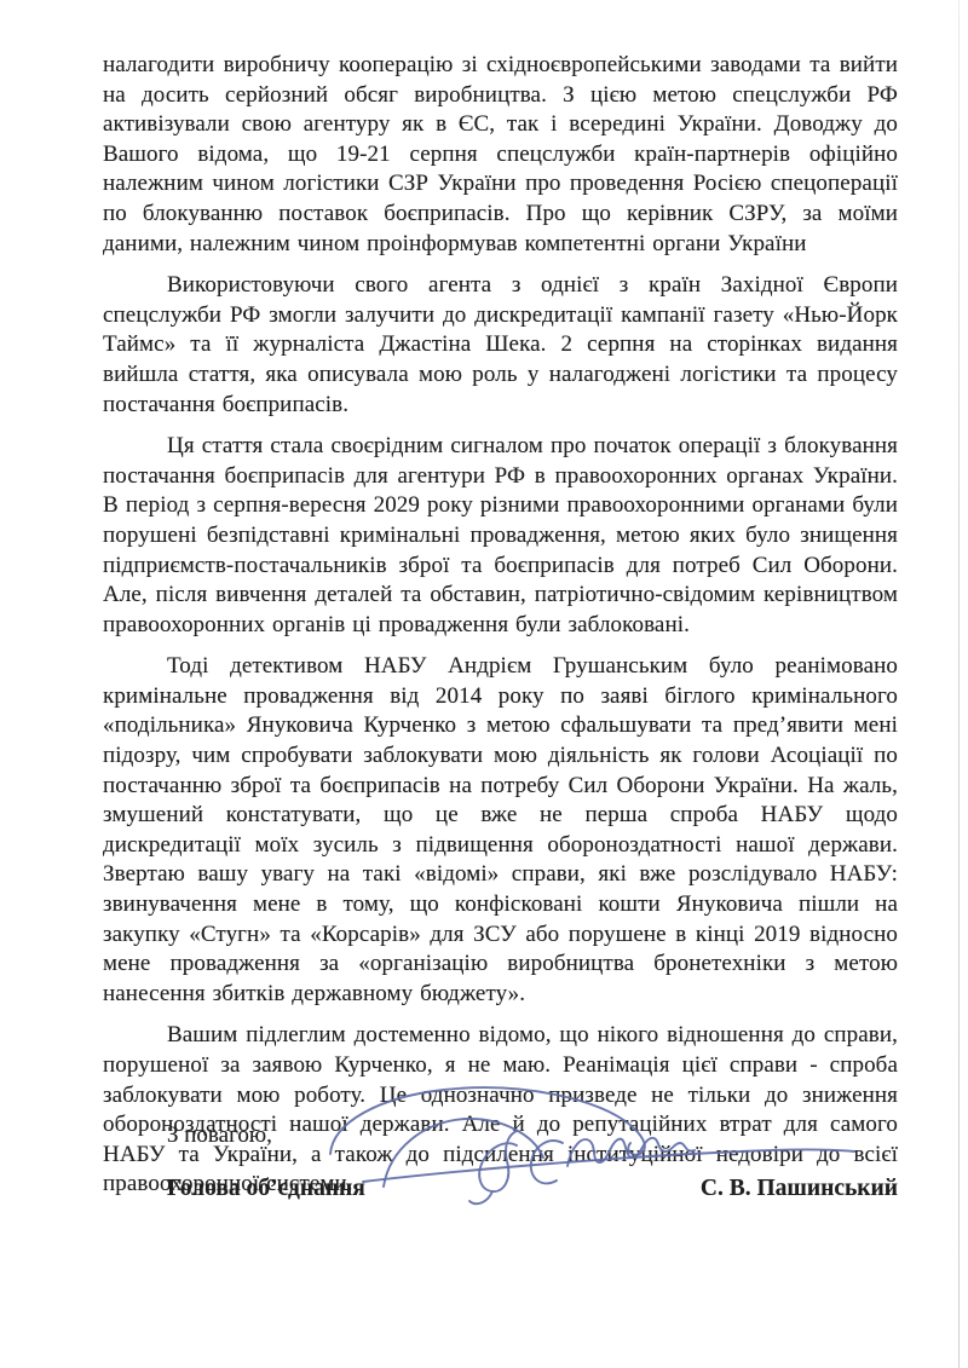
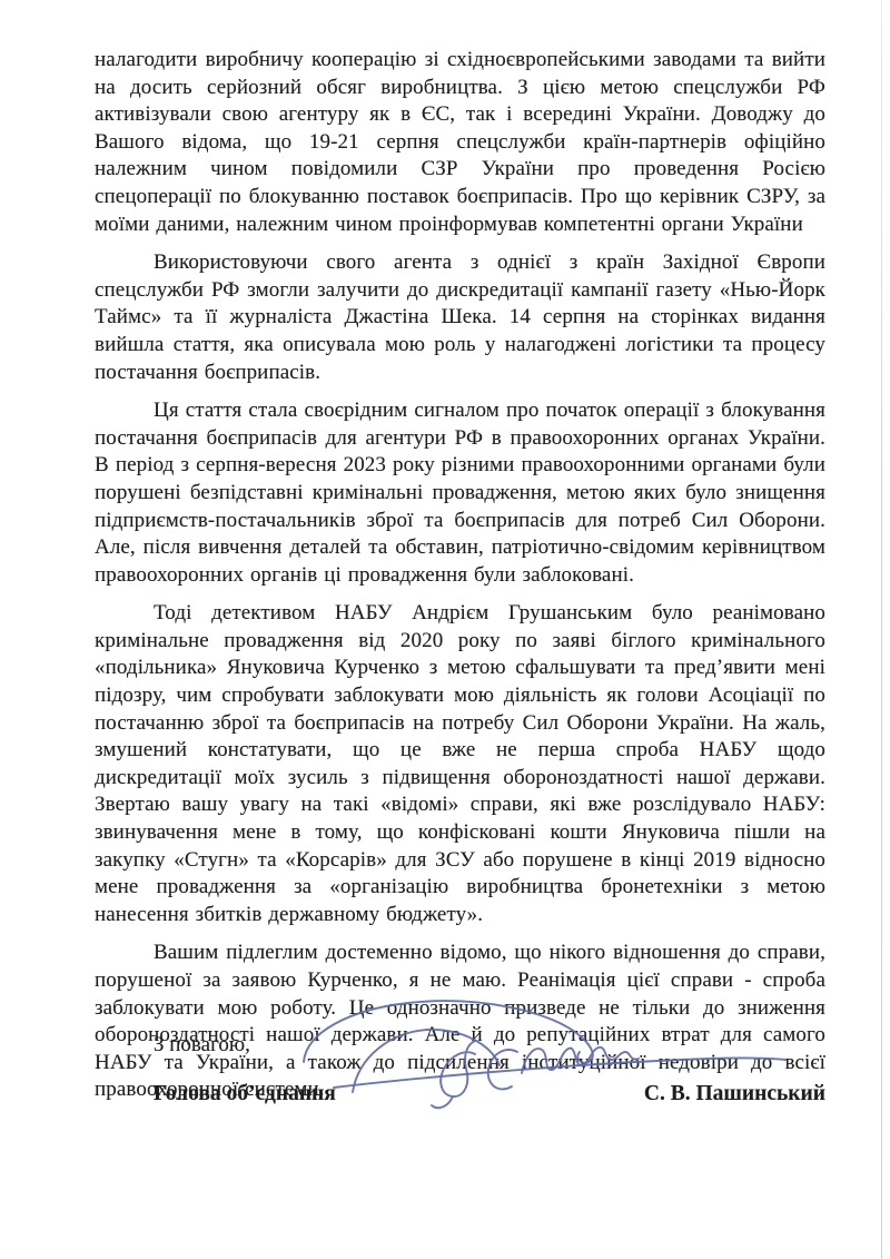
- налагодити виробничу кооперацію зі східноєвропейськими заводами та вийти на досить серйозний обсяг виробництва. З цією метою спецслужби РФ активізували свою агентуру як в ЄС, так і всередині України. Доводжу до Вашого відома, що 19-21 серпня спецслужби країн-партнерів офіційно належним чином логістики СЗР України про проведення Росією спецоперації по блокуванню поставок боєприпасів. Про що керівник СЗРУ, за моїми даними, належним чином проінформував компетентні органи України
+ налагодити виробничу кооперацію зі східноєвропейськими заводами та вийти на досить серйозний обсяг виробництва. З цією метою спецслужби РФ активізували свою агентуру як в ЄС, так і всередині України. Доводжу до Вашого відома, що 19-21 серпня спецслужби країн-партнерів офіційно належним чином повідомили СЗР України про проведення Росією спецоперації по блокуванню поставок боєприпасів. Про що керівник СЗРУ, за моїми даними, належним чином проінформував компетентні органи України
- Використовуючи свого агента з однієї з країн Західної Європи спецслужби РФ змогли залучити до дискредитації кампанії газету «Нью-Йорк Таймс» та її журналіста Джастіна Шека. 2 серпня на сторінках видання вийшла стаття, яка описувала мою роль у налагоджені логістики та процесу постачання боєприпасів.
+ Використовуючи свого агента з однієї з країн Західної Європи спецслужби РФ змогли залучити до дискредитації кампанії газету «Нью-Йорк Таймс» та її журналіста Джастіна Шека. 14 серпня на сторінках видання вийшла стаття, яка описувала мою роль у налагоджені логістики та процесу постачання боєприпасів.
- Ця стаття стала своєрідним сигналом про початок операції з блокування постачання боєприпасів для агентури РФ в правоохоронних органах України. В період з серпня-вересня 2029 року різними правоохоронними органами були порушені безпідставні кримінальні провадження, метою яких було знищення підприємств-постачальників зброї та боєприпасів для потреб Сил Оборони. Але, після вивчення деталей та обставин, патріотично-свідомим керівництвом правоохоронних органів ці провадження були заблоковані.
+ Ця стаття стала своєрідним сигналом про початок операції з блокування постачання боєприпасів для агентури РФ в правоохоронних органах України. В період з серпня-вересня 2023 року різними правоохоронними органами були порушені безпідставні кримінальні провадження, метою яких було знищення підприємств-постачальників зброї та боєприпасів для потреб Сил Оборони. Але, після вивчення деталей та обставин, патріотично-свідомим керівництвом правоохоронних органів ці провадження були заблоковані.
- Тоді детективом НАБУ Андрієм Грушанським було реанімовано кримінальне провадження від 2014 року по заяві біглого кримінального «подільника» Януковича Курченко з метою сфальшувати та пред’явити мені підозру, чим спробувати заблокувати мою діяльність як голови Асоціації по постачанню зброї та боєприпасів на потребу Сил Оборони України. На жаль, змушений констатувати, що це вже не перша спроба НАБУ щодо дискредитації моїх зусиль з підвищення обороноздатності нашої держави. Звертаю вашу увагу на такі «відомі» справи, які вже розслідувало НАБУ: звинувачення мене в тому, що конфісковані кошти Януковича пішли на закупку «Стугн» та «Корсарів» для ЗСУ або порушене в кінці 2019 відносно мене провадження за «організацію виробництва бронетехніки з метою нанесення збитків державному бюджету».
+ Тоді детективом НАБУ Андрієм Грушанським було реанімовано кримінальне провадження від 2020 року по заяві біглого кримінального «подільника» Януковича Курченко з метою сфальшувати та пред’явити мені підозру, чим спробувати заблокувати мою діяльність як голови Асоціації по постачанню зброї та боєприпасів на потребу Сил Оборони України. На жаль, змушений констатувати, що це вже не перша спроба НАБУ щодо дискредитації моїх зусиль з підвищення обороноздатності нашої держави. Звертаю вашу увагу на такі «відомі» справи, які вже розслідувало НАБУ: звинувачення мене в тому, що конфісковані кошти Януковича пішли на закупку «Стугн» та «Корсарів» для ЗСУ або порушене в кінці 2019 відносно мене провадження за «організацію виробництва бронетехніки з метою нанесення збитків державному бюджету».
  Вашим підлеглим достеменно відомо, що нікого відношення до справи, порушеної за заявою Курченко, я не маю. Реанімація цієї справи - спроба заблокувати мою роботу. Це однозначноризведе не тільки до зниження обороноздатності нашої держав. Але й до репутаційних втрат для самого НАБУ та України, а також до підсиленнянститці недовіри до всієї правоохоронної системи.
  З повагою,
  Голова об’єднання
  С. В. Пашинський
